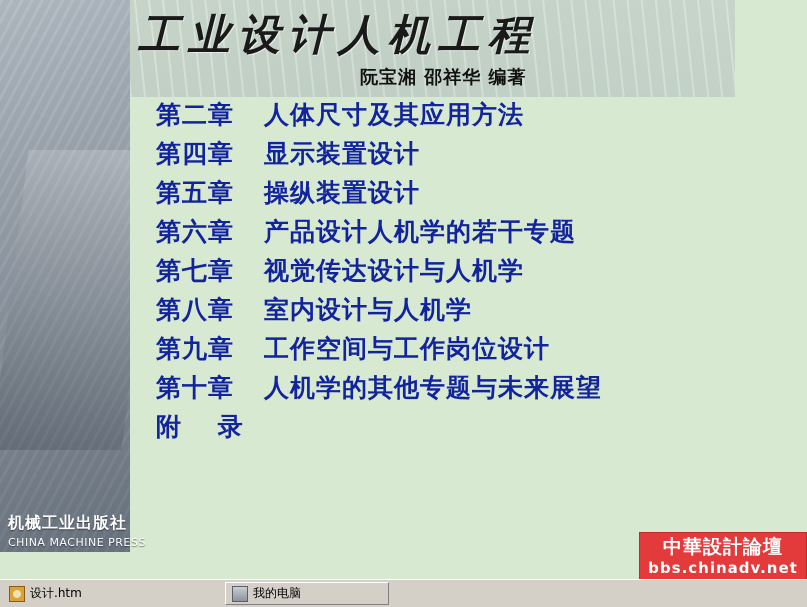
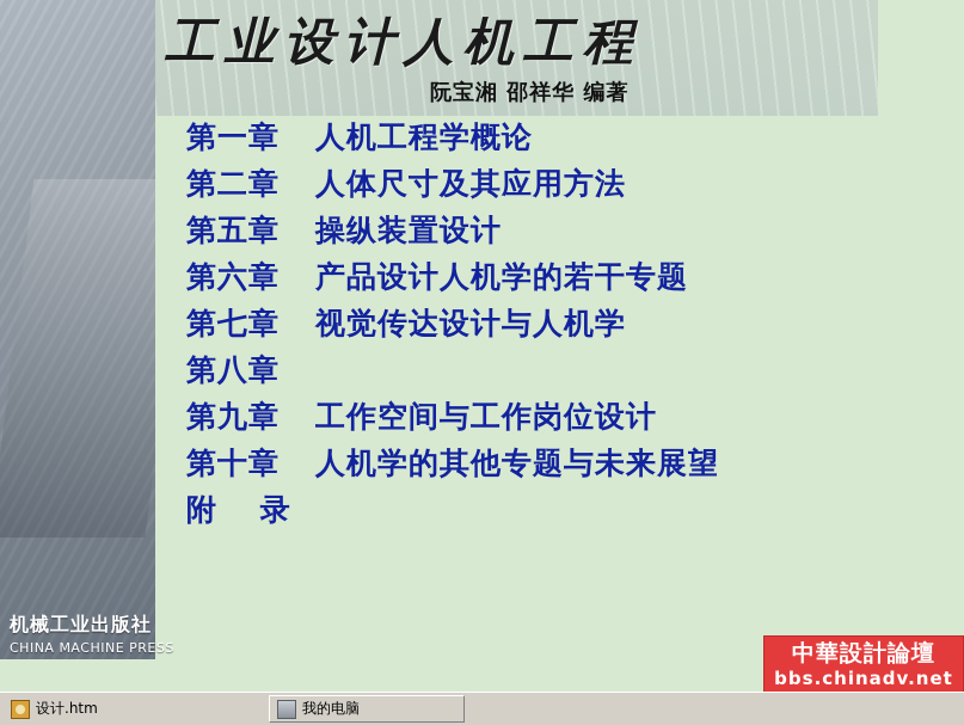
  工业设计人机工程
  阮宝湘 邵祥华 编著
+ 第一章
+ 人机工程学概论
  第二章
  人体尺寸及其应用方法
- 第四章
- 显示装置设计
  第五章
  操纵装置设计
  第六章
  产品设计人机学的若干专题
  第七章
  视觉传达设计与人机学
  第八章
- 室内设计与人机学
  第九章
  工作空间与工作岗位设计
  第十章
  人机学的其他专题与未来展望
  附 录
  机械工业出版社
  CHINA MACHINE PRESS
  中華設計論壇
  bbs.chinadv.net
  设计.htm
  我的电脑
